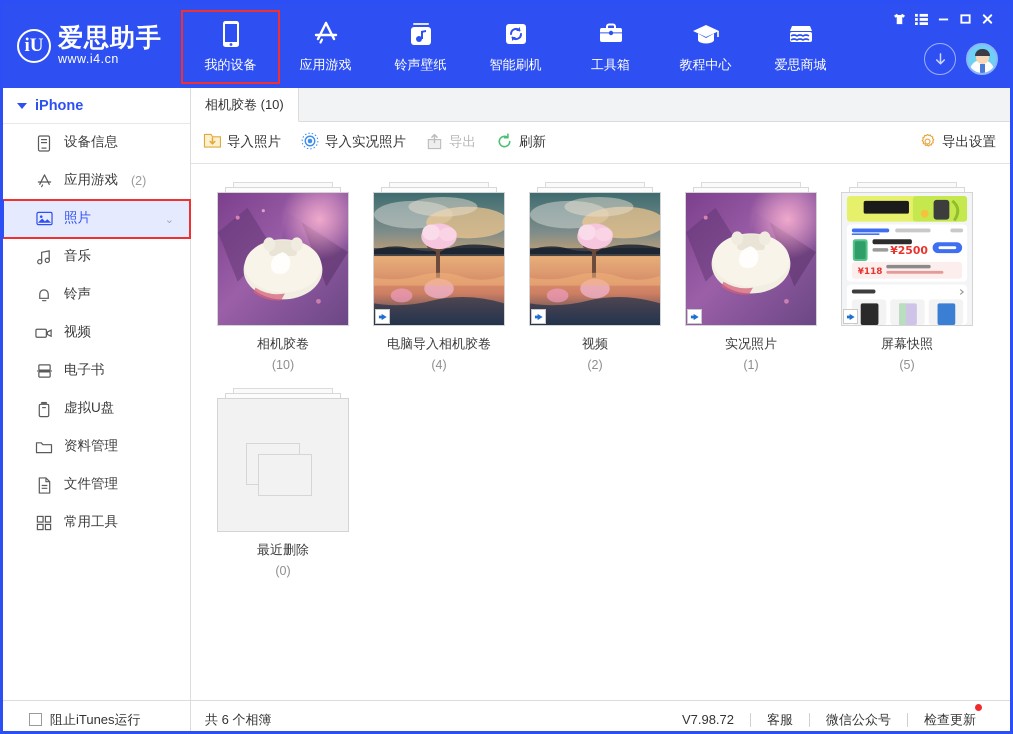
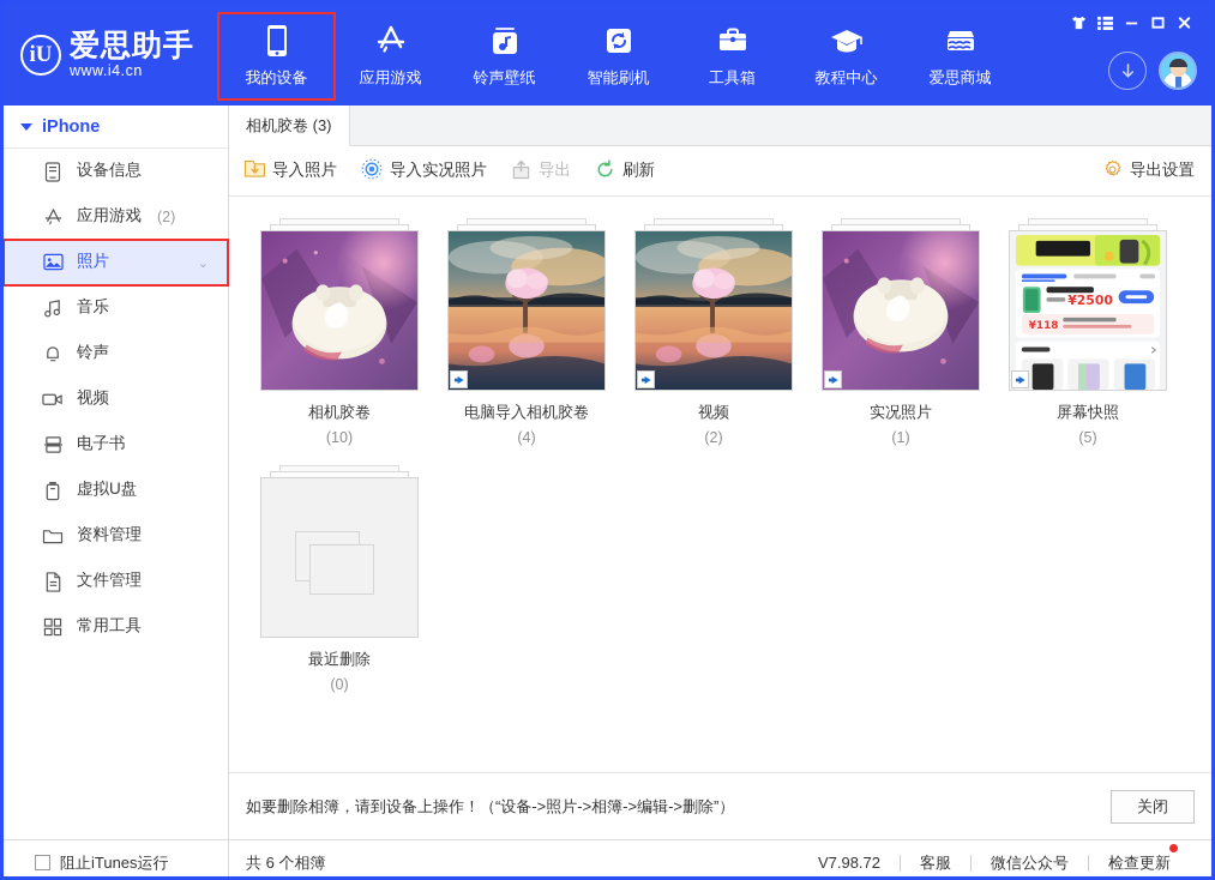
  iU
  爱思助手
  www.i4.cn
  我的设备
  应用游戏
  铃声壁纸
  智能刷机
  工具箱
  教程中心
  爱思商城
  iPhone
  设备信息
  应用游戏
  (2)
  照片
  ⌄
  音乐
  铃声
  视频
  电子书
  虚拟U盘
  资料管理
  文件管理
  常用工具
- 相机胶卷 (10)
+ 相机胶卷 (3)
  导入照片
  导入实况照片
  导出
  刷新
  导出设置
  相机胶卷
  (10)
  电脑导入相机胶卷
  (4)
  视频
  (2)
  实况照片
  (1)
  ¥2500
  ¥118
  屏幕快照
  (5)
  最近删除
  (0)
+ 如要删除相簿，请到设备上操作！（“设备->照片->相簿->编辑->删除”）
+ 关闭
  阻止iTunes运行
  共 6 个相簿
  V7.98.72
  客服
  微信公众号
  检查更新
